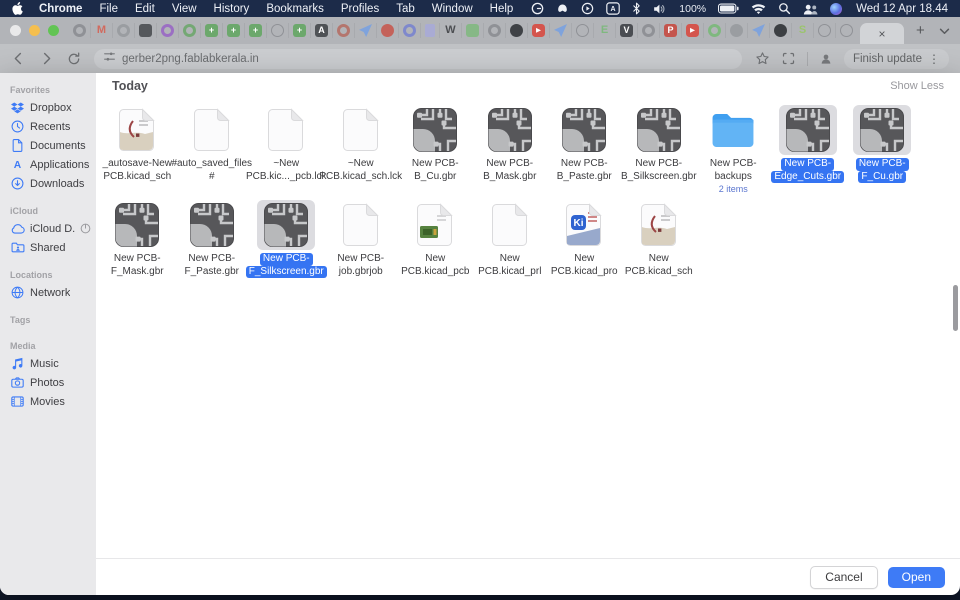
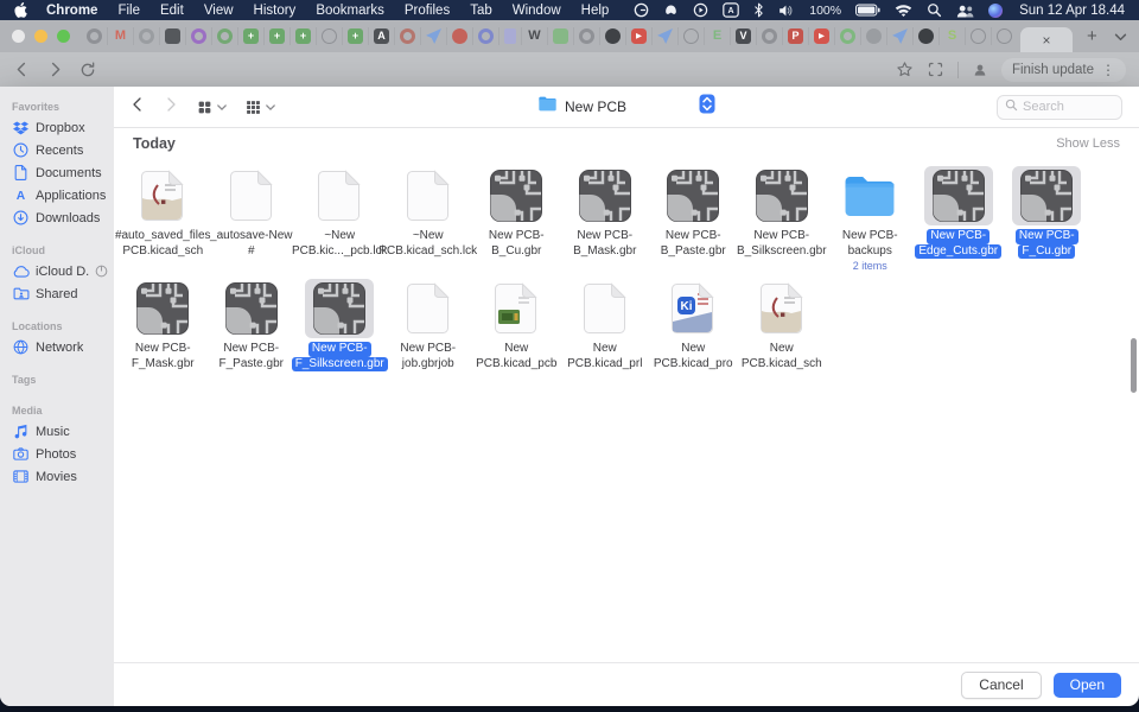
  Chrome
  File
  Edit
  View
  History
  Bookmarks
  Profiles
  Tab
  Window
  Help
  100%
- Wed 12 Apr 18.44
+ Sun 12 Apr 18.44
  M
  +
  +
  +
  +
  A
  W
  E
  V
  P
  S
  ×
  +
- gerber2png.fablabkerala.in
  Finish update
  ⋮
  Favorites
  Dropbox
  Recents
  Documents
  A
  Applications
  Downloads
  iCloud
  iCloud D.
  Shared
  Locations
  Network
  Tags
  Media
  Music
  Photos
  Movies
+ New PCB
+ Search
  Today
  Show Less
- _autosave-New
+ #auto_saved_files
  PCB.kicad_sch
- #auto_saved_files
+ _autosave-New
  #
  ~New
  PCB.kic..._pcb.lck
  ~New
  PCB.kicad_sch.lck
  New PCB-
  B_Cu.gbr
  New PCB-
  B_Mask.gbr
  New PCB-
  B_Paste.gbr
  New PCB-
  B_Silkscreen.gbr
  New PCB-
  backups
  2 items
  New PCB-
  Edge_Cuts.gbr
  New PCB-
  F_Cu.gbr
  New PCB-
  F_Mask.gbr
  New PCB-
  F_Paste.gbr
  New PCB-
  F_Silkscreen.gbr
  New PCB-
  job.gbrjob
  New
  PCB.kicad_pcb
  New
  PCB.kicad_prl
  Ki
  New
  PCB.kicad_pro
  New
  PCB.kicad_sch
  Cancel
  Open
